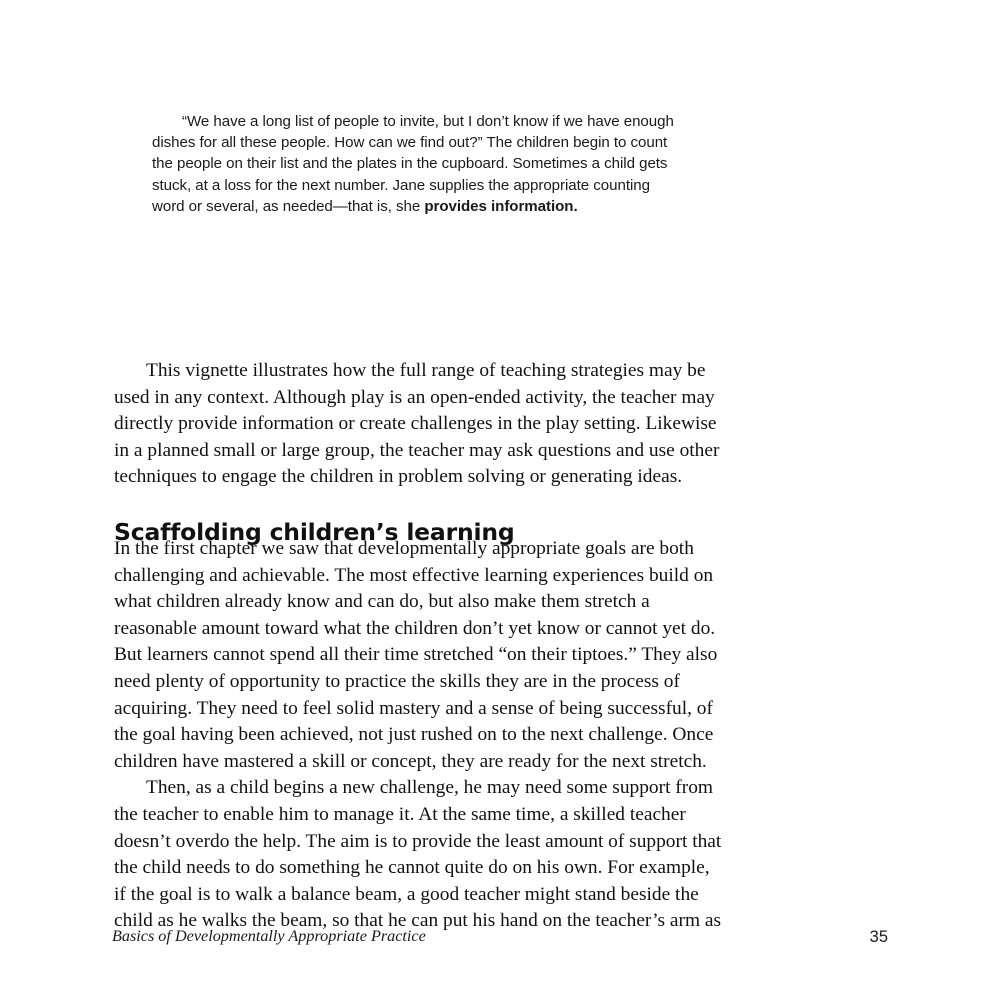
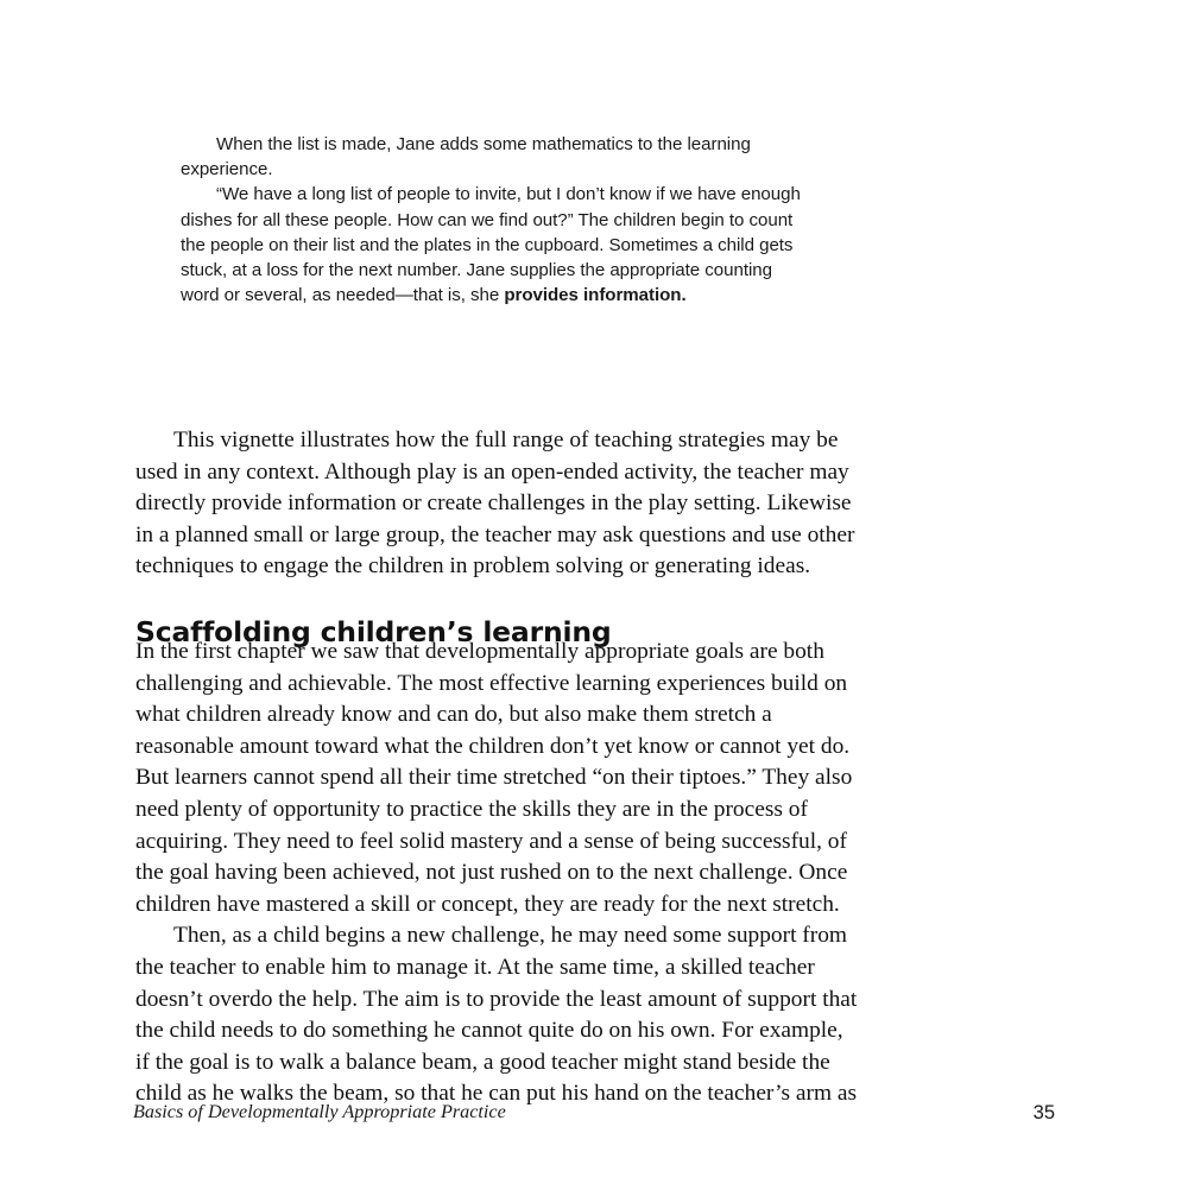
+ When the list is made, Jane adds some mathematics to the learning experience.
  “We have a long list of people to invite, but I don’t know if we have enough dishes for all these people. How can we find out?” The children begin to count the people on their list and the plates in the cupboard. Sometimes a child gets stuck, at a loss for the next number. Jane supplies the appropriate counting word or several, as needed—that is, she provides information.
  This vignette illustrates how the full range of teaching strategies may be used in any context. Although play is an open-ended activity, the teacher may directly provide information or create challenges in the play setting. Likewise in a planned small or large group, the teacher may ask questions and use other techniques to engage the children in problem solving or generating ideas.
  Scaffolding children’s learning
  In the first chapter we saw that developmentally appropriate goals are both challenging and achievable. The most effective learning experiences build on what children already know and can do, but also make them stretch a reasonable amount toward what the children don’t yet know or cannot yet do. But learners cannot spend all their time stretched “on their tiptoes.” They also need plenty of opportunity to practice the skills they are in the process of acquiring. They need to feel solid mastery and a sense of being successful, of the goal having been achieved, not just rushed on to the next challenge. Once children have mastered a skill or concept, they are ready for the next stretch.
  Then, as a child begins a new challenge, he may need some support from the teacher to enable him to manage it. At the same time, a skilled teacher doesn’t overdo the help. The aim is to provide the least amount of support that the child needs to do something he cannot quite do on his own. For example, if the goal is to walk a balance beam, a good teacher might stand beside the child as he walks the beam, so that he can put his hand on the teacher’s arm as
  Basics of Developmentally Appropriate Practice
  35
